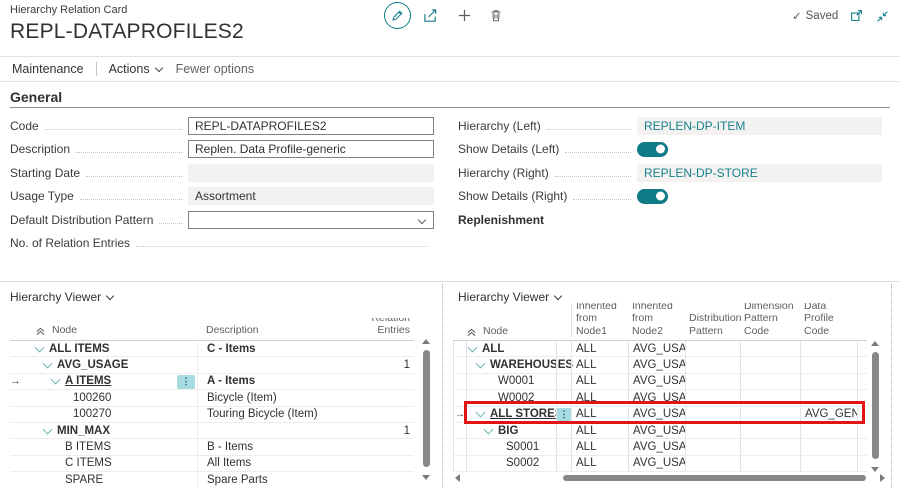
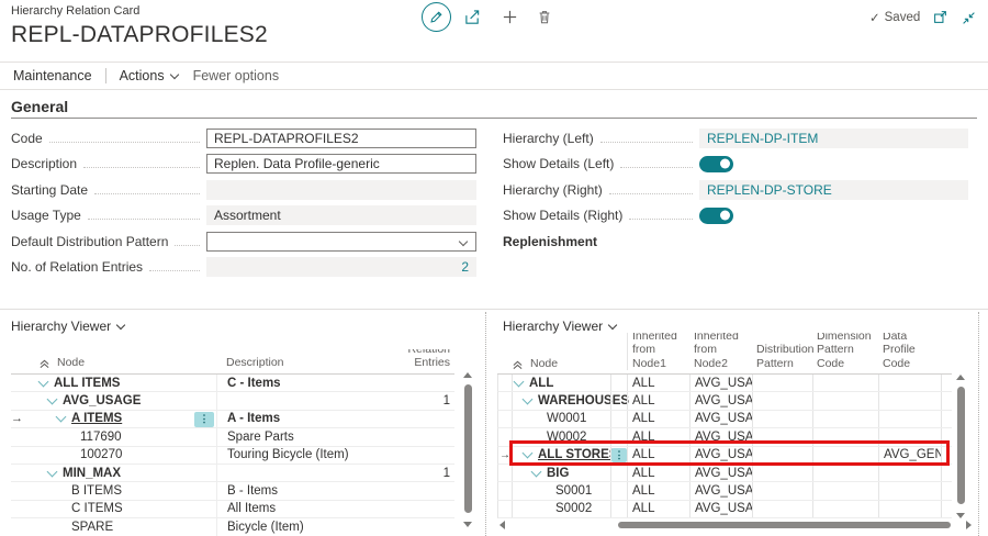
  Hierarchy Relation Card
  REPL-DATAPROFILES2
  ✓
  Saved
  Maintenance
  Actions
  Fewer options
  General
  Code
  REPL-DATAPROFILES2
  Description
  Replen. Data Profile-generic
  Starting Date
  Usage Type
  Assortment
  Default Distribution Pattern
  No. of Relation Entries
+ 2
  Hierarchy (Left)
  REPLEN-DP-ITEM
  Show Details (Left)
  Hierarchy (Right)
  REPLEN-DP-STORE
  Show Details (Right)
  Replenishment
  Hierarchy Viewer
  Hierarchy Viewer
  Node
  Description
  Relation Entries
  ALL ITEMS
  C - Items
  AVG_USAGE
  1
  →
  A ITEMS
  ⋮
  A - Items
- 100260
+ 117690
- Bicycle (Item)
+ Spare Parts
  100270
  Touring Bicycle (Item)
  MIN_MAX
  1
  B ITEMS
  B - Items
  C ITEMS
  All Items
  SPARE
- Spare Parts
+ Bicycle (Item)
  Node
  Inherited from Node1
  Inherited from Node2
  Distribution Pattern
  Dimension Pattern Code
  ALL
  ALL
  AVG_USA
  WAREHOUSES
  ALL
  AVG_USA
  W0001
  ALL
  AVG_USA
  W0002
  ALL
  AVG_USA
  →
  ALL STORE
  ⋮
  ALL
  AVG_USA
  AVG_GEN
  BIG
  ALL
  AVG_USA
  S0001
  ALL
  AVG_USA
  S0002
  ALL
  AVG_USA
